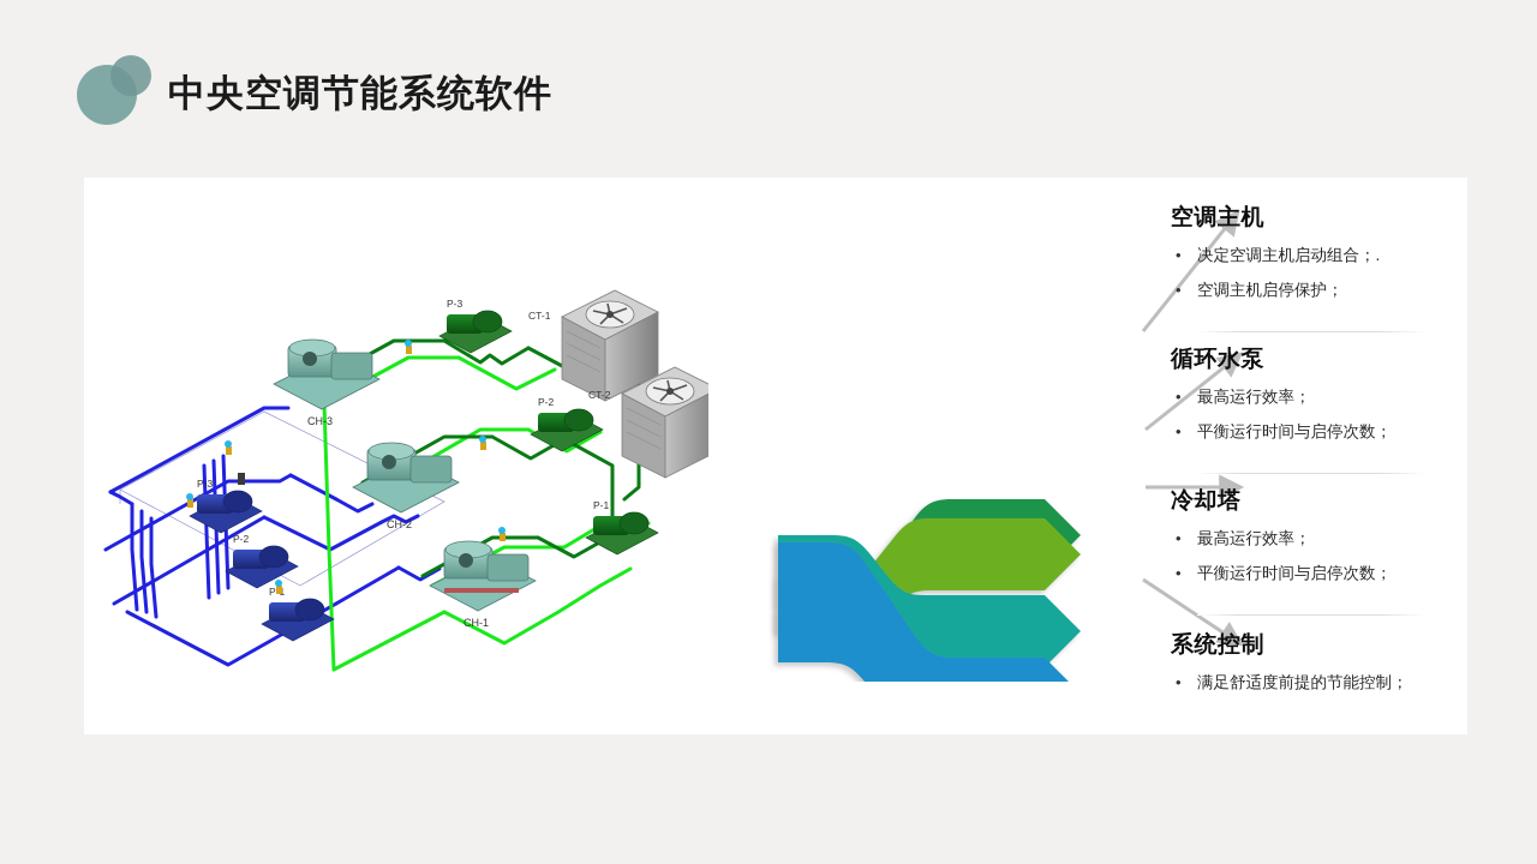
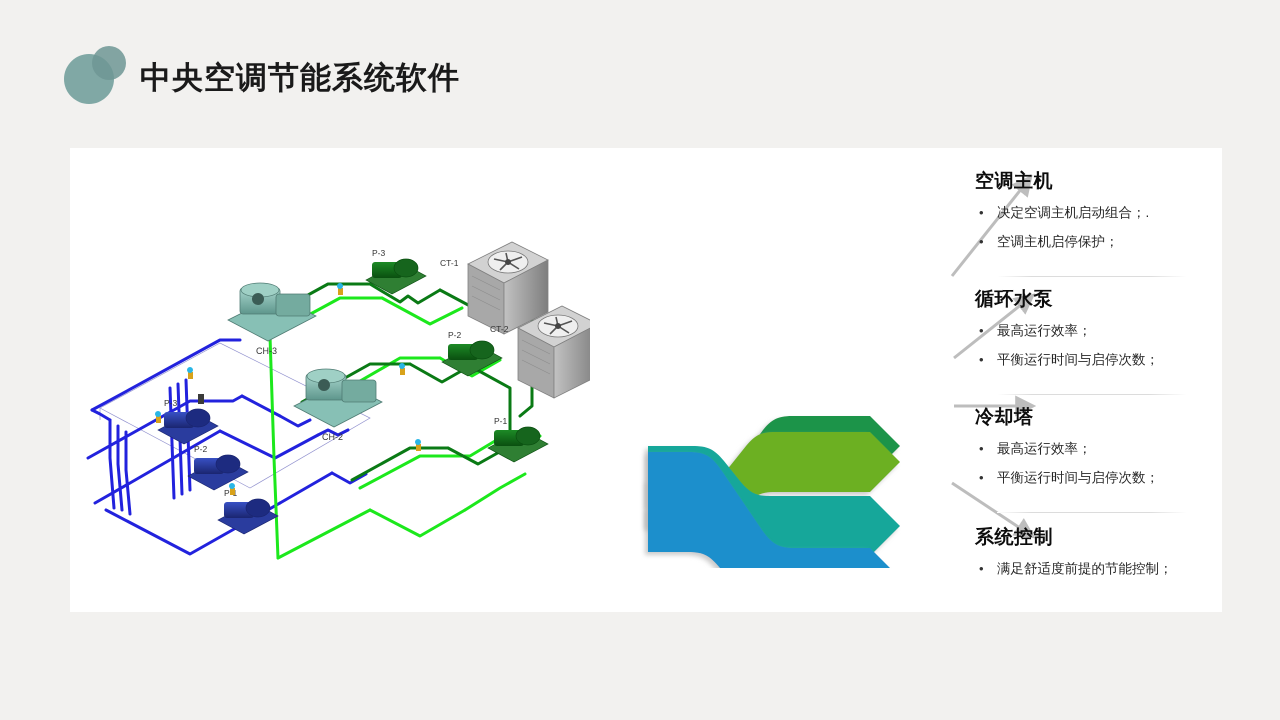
  中央空调节能系统软件
  CH-3
  CH-2
- CH-1
  P-3
  P-2
  P-1
  P-3
  P-2
  CT-1
  CT-2
  空调主机
  •
  决定空调主机启动组合；.
  •
  空调主机启停保护；
  循环水泵
  •
  最高运行效率；
  •
  平衡运行时间与启停次数；
  冷却塔
  •
  最高运行效率；
  •
  平衡运行时间与启停次数；
  系统控制
  •
  满足舒适度前提的节能控制；
